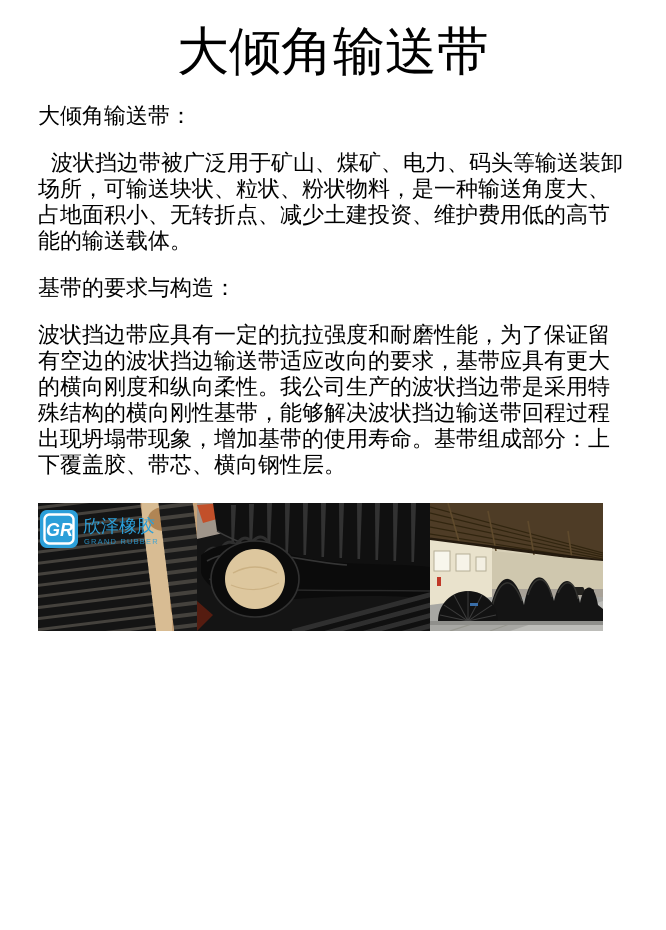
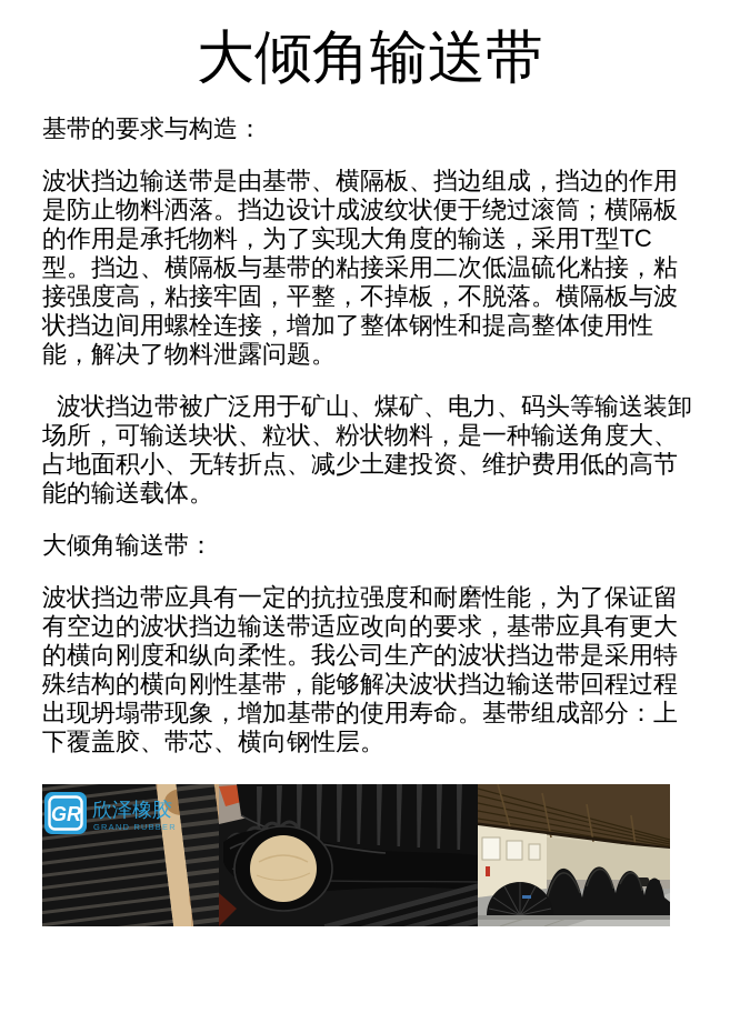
  大倾角输送带
- 大倾角输送带：
+ 基带的要求与构造：
+ 波状挡边输送带是由基带、横隔板、挡边组成，挡边的作用是防止物料洒落。挡边设计成波纹状便于绕过滚筒；横隔板的作用是承托物料，为了实现大角度的输送，采用T型TC型。挡边、横隔板与基带的粘接采用二次低温硫化粘接，粘接强度高，粘接牢固，平整，不掉板，不脱落。横隔板与波状挡边间用螺栓连接，增加了整体钢性和提高整体使用性能，解决了物料泄露问题。
  波状挡边带被广泛用于矿山、煤矿、电力、码头等输送装卸场所，可输送块状、粒状、粉状物料，是一种输送角度大、占地面积小、无转折点、减少土建投资、维护费用低的高节能的输送载体。
- 基带的要求与构造：
+ 大倾角输送带：
  波状挡边带应具有一定的抗拉强度和耐磨性能，为了保证留有空边的波状挡边输送带适应改向的要求，基带应具有更大的横向刚度和纵向柔性。我公司生产的波状挡边带是采用特殊结构的横向刚性基带，能够解决波状挡边输送带回程过程出现坍塌带现象，增加基带的使用寿命。基带组成部分：上下覆盖胶、带芯、横向钢性层。
  GR
  欣泽橡胶
  GRAND RUBBER
